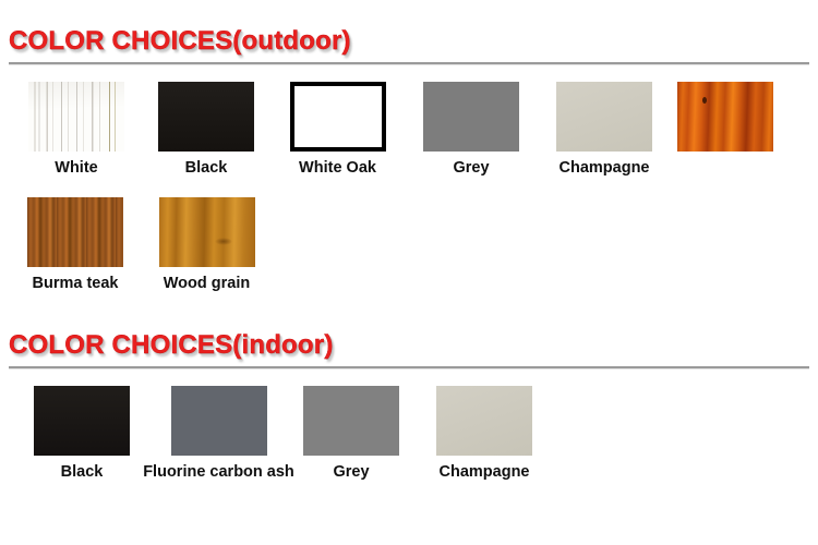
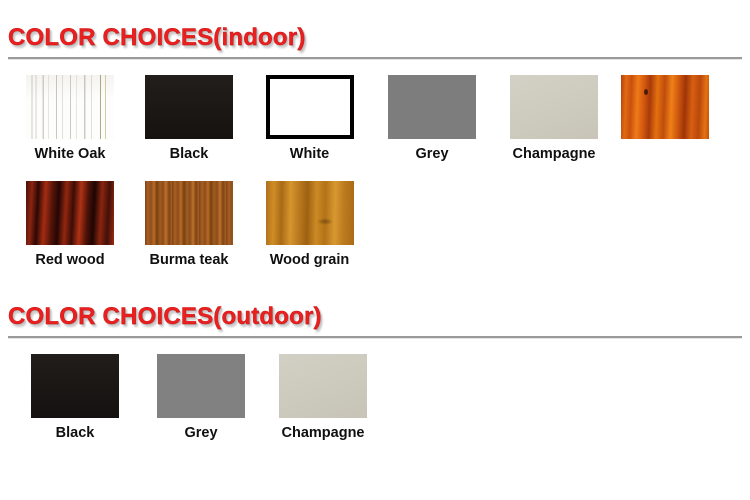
- COLOR CHOICES(outdoor)
+ COLOR CHOICES(indoor)
- White
+ White Oak
  Black
- White Oak
+ White
  Grey
  Champagne
+ Red wood
  Burma teak
  Wood grain
- COLOR CHOICES(indoor)
+ COLOR CHOICES(outdoor)
  Black
- Fluorine carbon ash
  Grey
  Champagne
